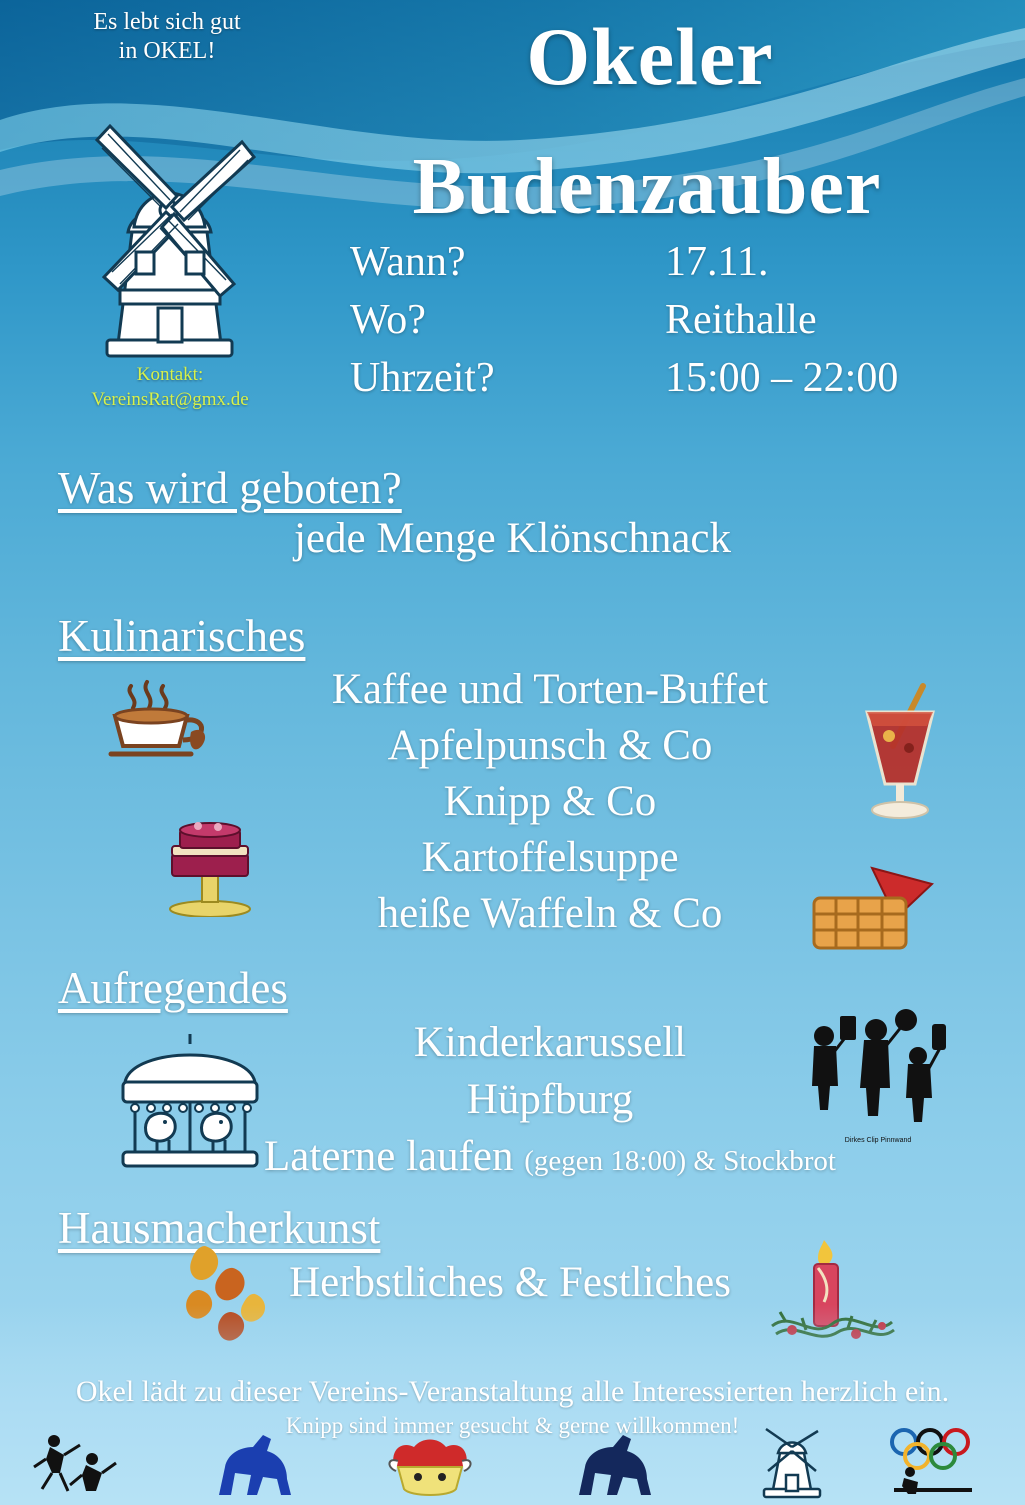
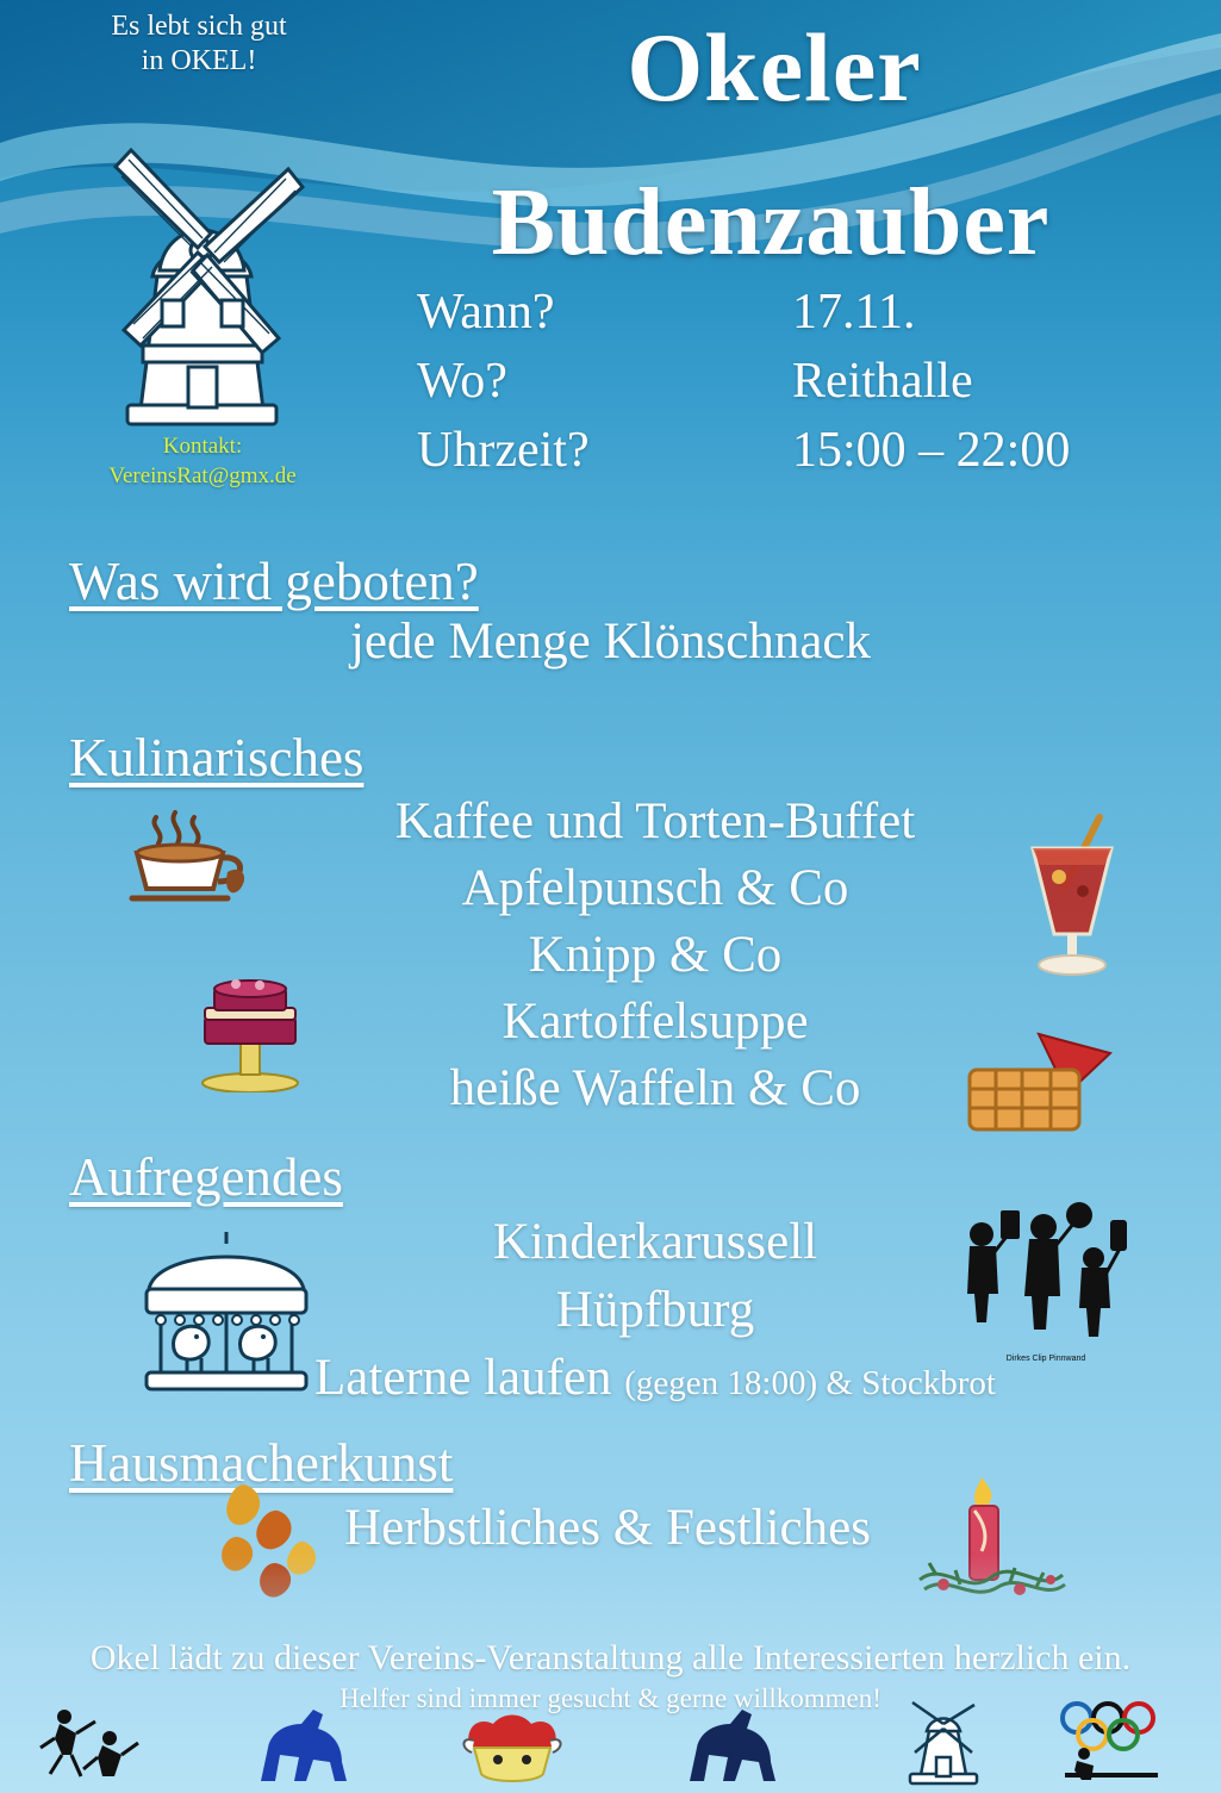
  Es lebt sich gut
  in OKEL!
  Kontakt:
  VereinsRat@gmx.de
  Okeler
  Budenzauber
  Wann?
  17.11.
  Wo?
  Reithalle
  Uhrzeit?
  15:00 – 22:00
  Was wird geboten?
  jede Menge Klönschnack
  Kulinarisches
  Kaffee und Torten-Buffet
  Apfelpunsch & Co
  Knipp & Co
  Kartoffelsuppe
  heiße Waffeln & Co
  Aufregendes
  Kinderkarussell
  Hüpfburg
  Laterne laufen (gegen 18:00) & Stockbrot
  Hausmacherkunst
  Herbstliches & Festliches
  Okel lädt zu dieser Vereins-Veranstaltung alle Interessierten herzlich ein.
- Knipp sind immer gesucht & gerne willkommen!
+ Helfer sind immer gesucht & gerne willkommen!
